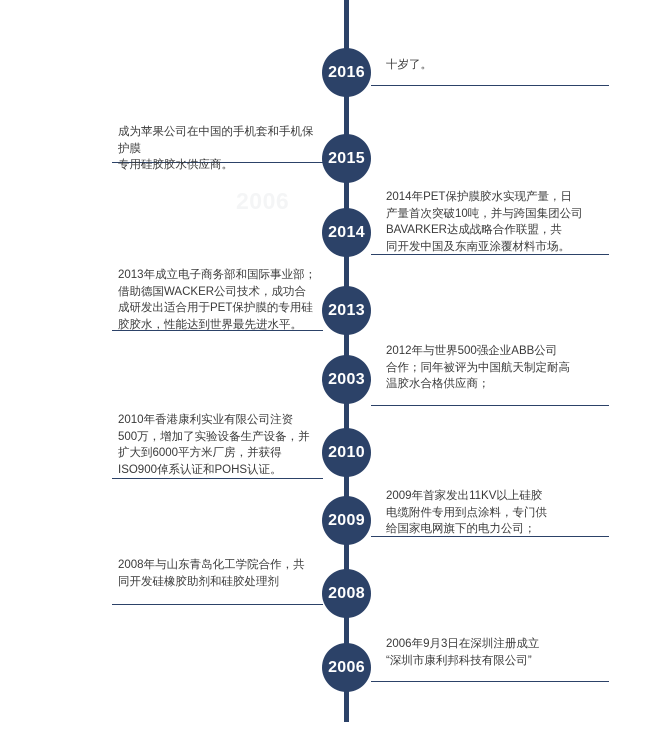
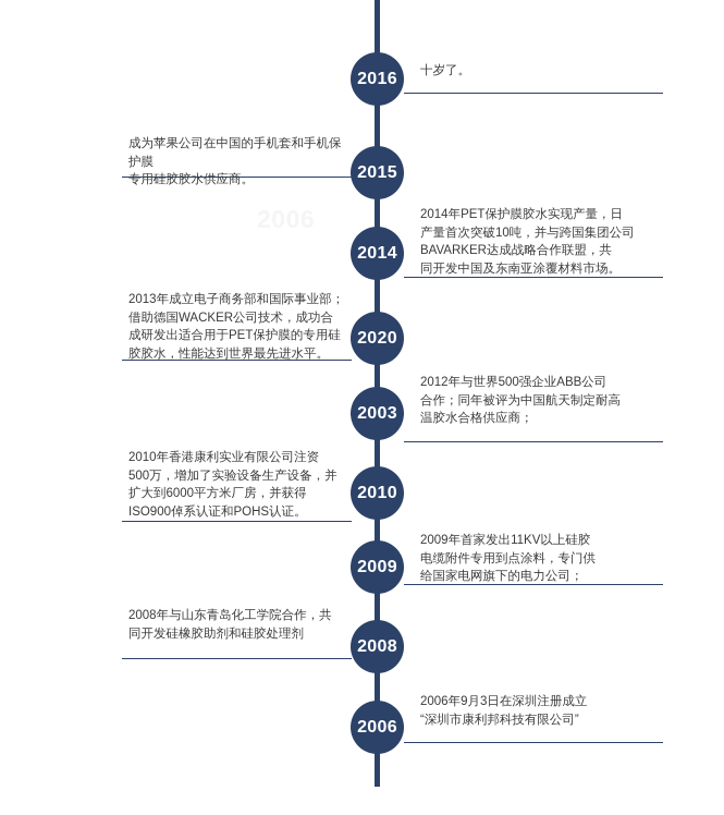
  十岁了。
  2016
  成为苹果公司在中国的手机套和手机保护膜
  专用硅胶胶水供应商。
  2015
  2014年PET保护膜胶水实现产量，日
  产量首次突破10吨，并与跨国集团公司
  BAVARKER达成战略合作联盟，共
  同开发中国及东南亚涂覆材料市场。
  2014
  2013年成立电子商务部和国际事业部；
  借助德国WACKER公司技术，成功合
  成研发出适合用于PET保护膜的专用硅
  胶胶水，性能达到世界最先进水平。
- 2013
+ 2020
  2012年与世界500强企业ABB公司
  合作；同年被评为中国航天制定耐高
  温胶水合格供应商；
  2003
  2010年香港康利实业有限公司注资
  500万，增加了实验设备生产设备，并
  扩大到6000平方米厂房，并获得
  ISO900倬系认证和POHS认证。
  2010
  2009年首家发出11KV以上硅胶
  电缆附件专用到点涂料，专门供
  给国家电网旗下的电力公司；
  2009
  2008年与山东青岛化工学院合作，共
  同开发硅橡胶助剂和硅胶处理剂
  2008
  2006年9月3日在深圳注册成立
  “深圳市康利邦科技有限公司”
  2006
